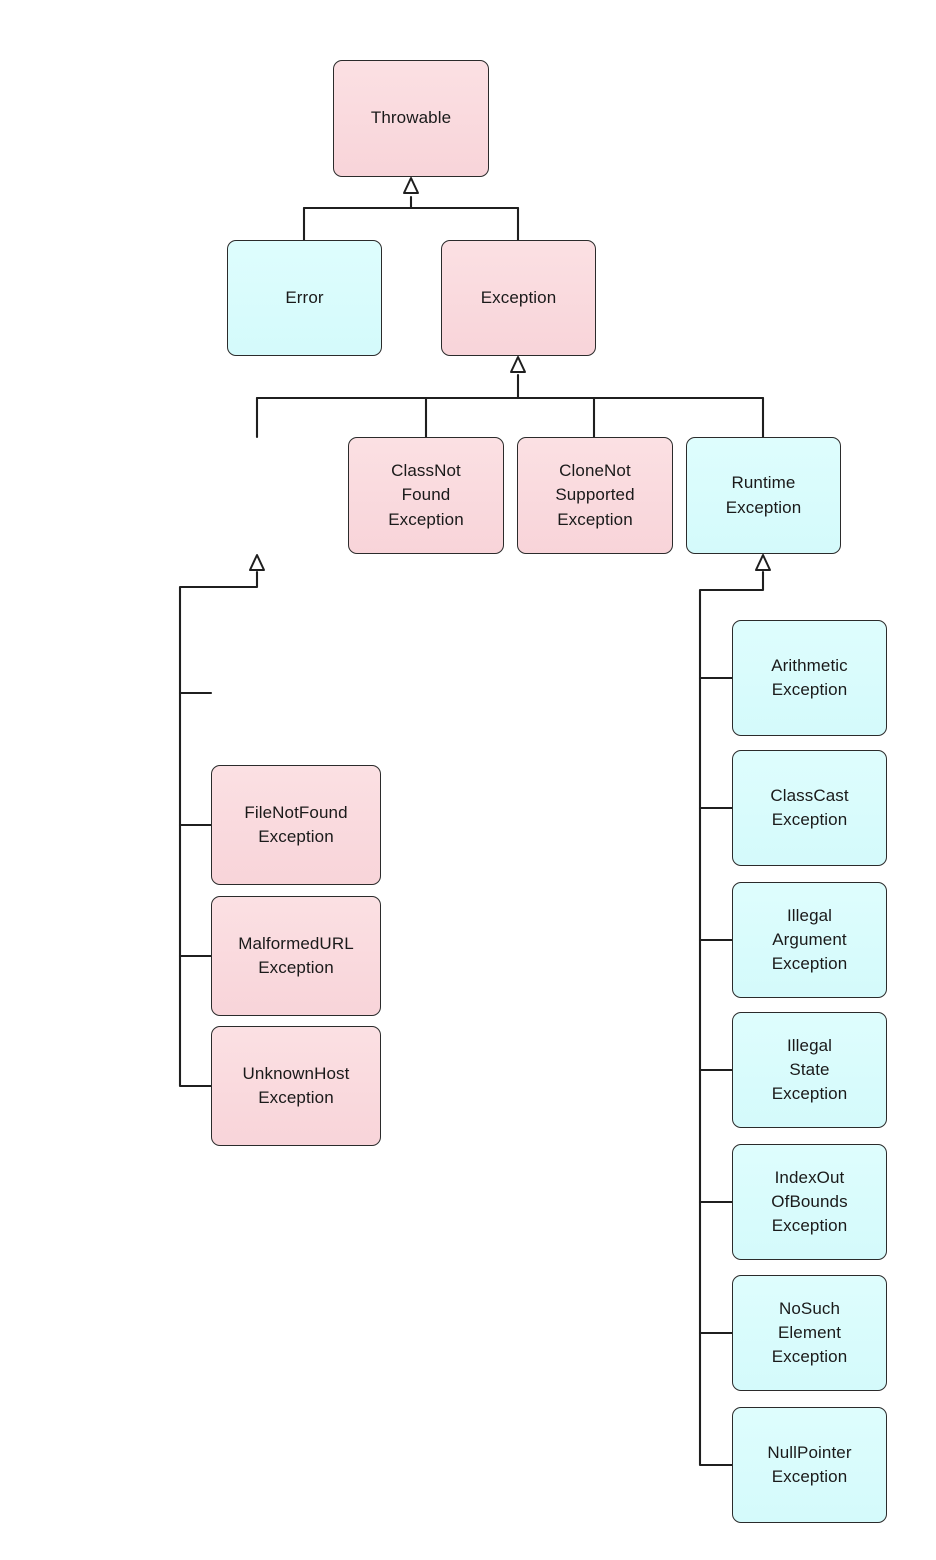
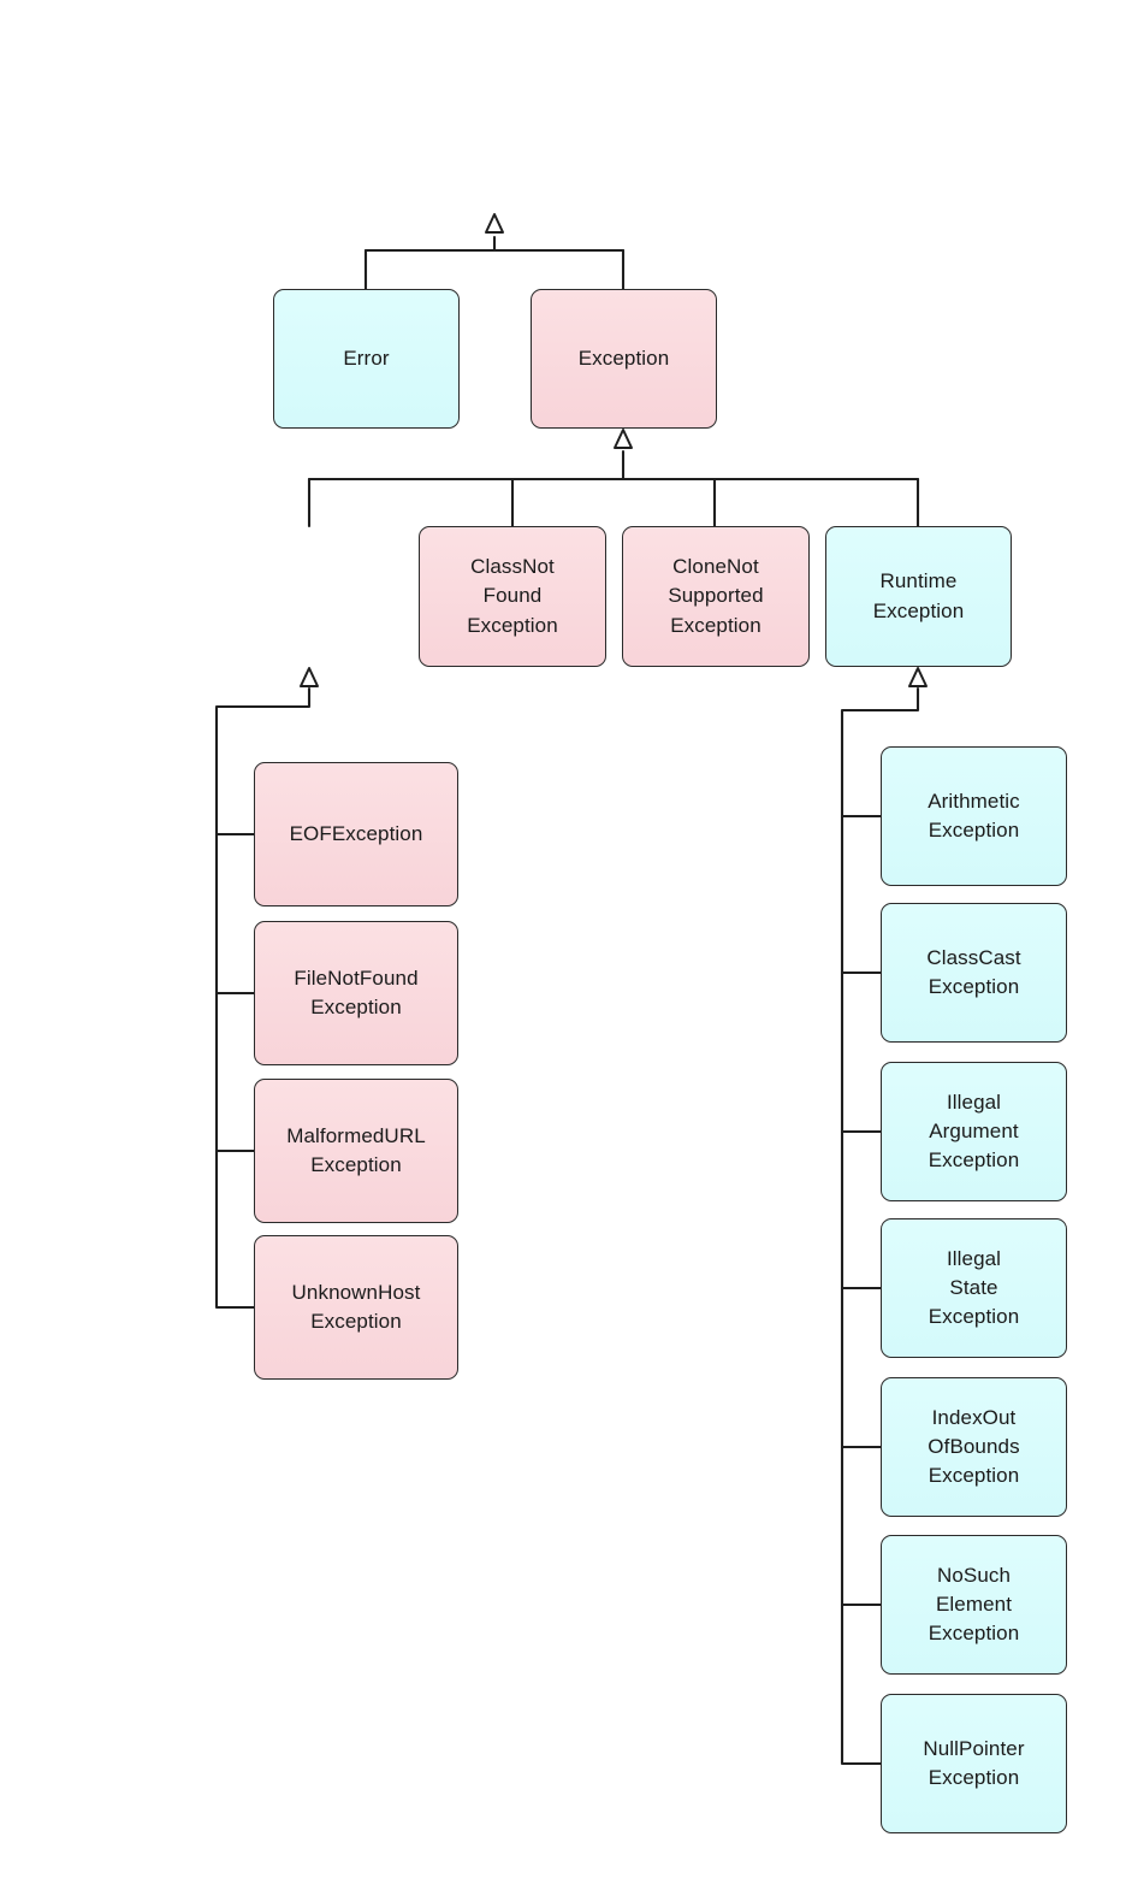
- Throwable
  Error
  Exception
  ClassNot
  Found
  Exception
  CloneNot
  Supported
  Exception
  Runtime
  Exception
+ EOFException
  FileNotFound
  Exception
  MalformedURL
  Exception
  UnknownHost
  Exception
  Arithmetic
  Exception
  ClassCast
  Exception
  Illegal
  Argument
  Exception
  Illegal
  State
  Exception
  IndexOut
  OfBounds
  Exception
  NoSuch
  Element
  Exception
  NullPointer
  Exception
